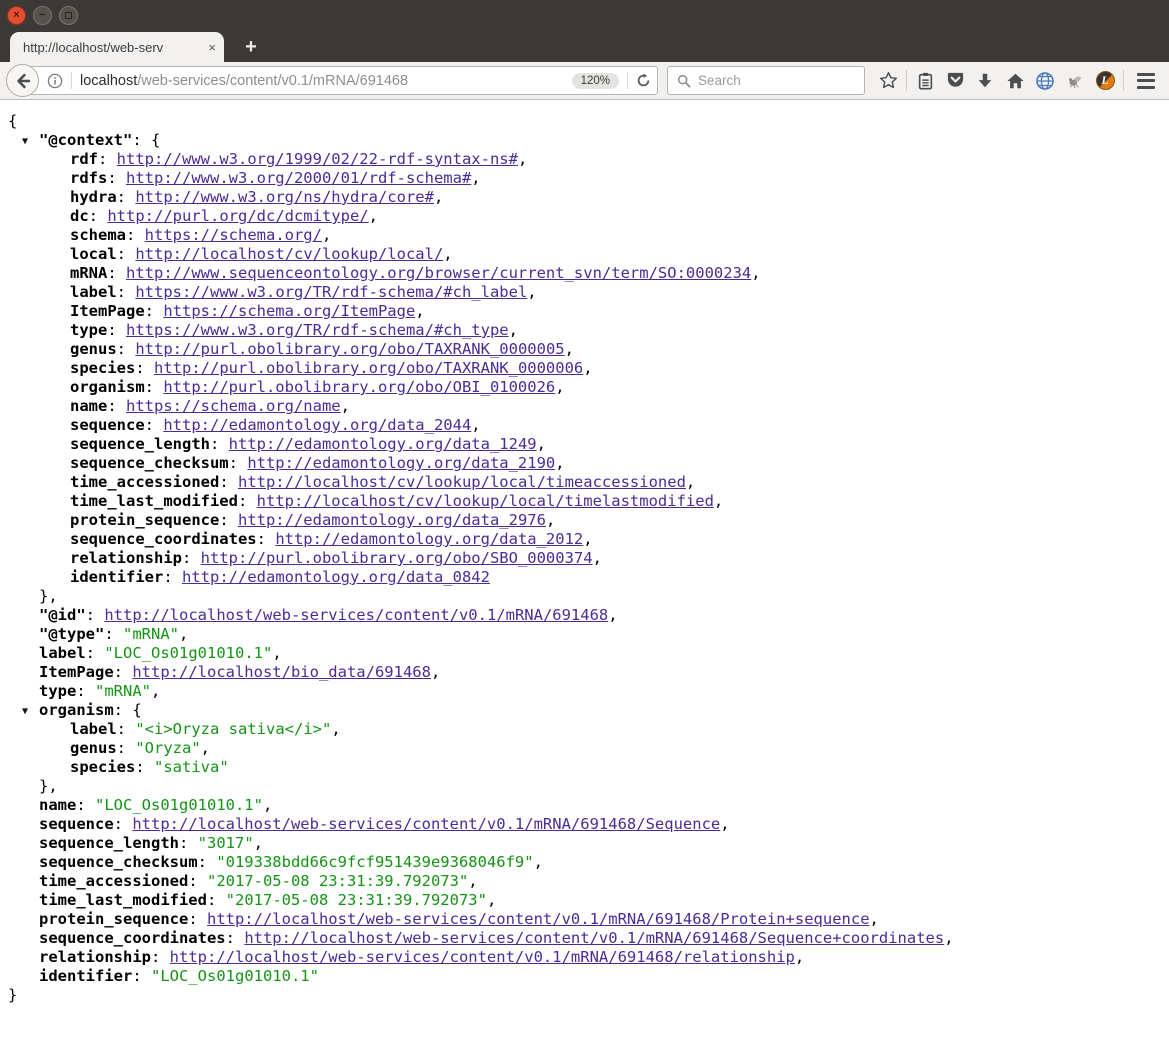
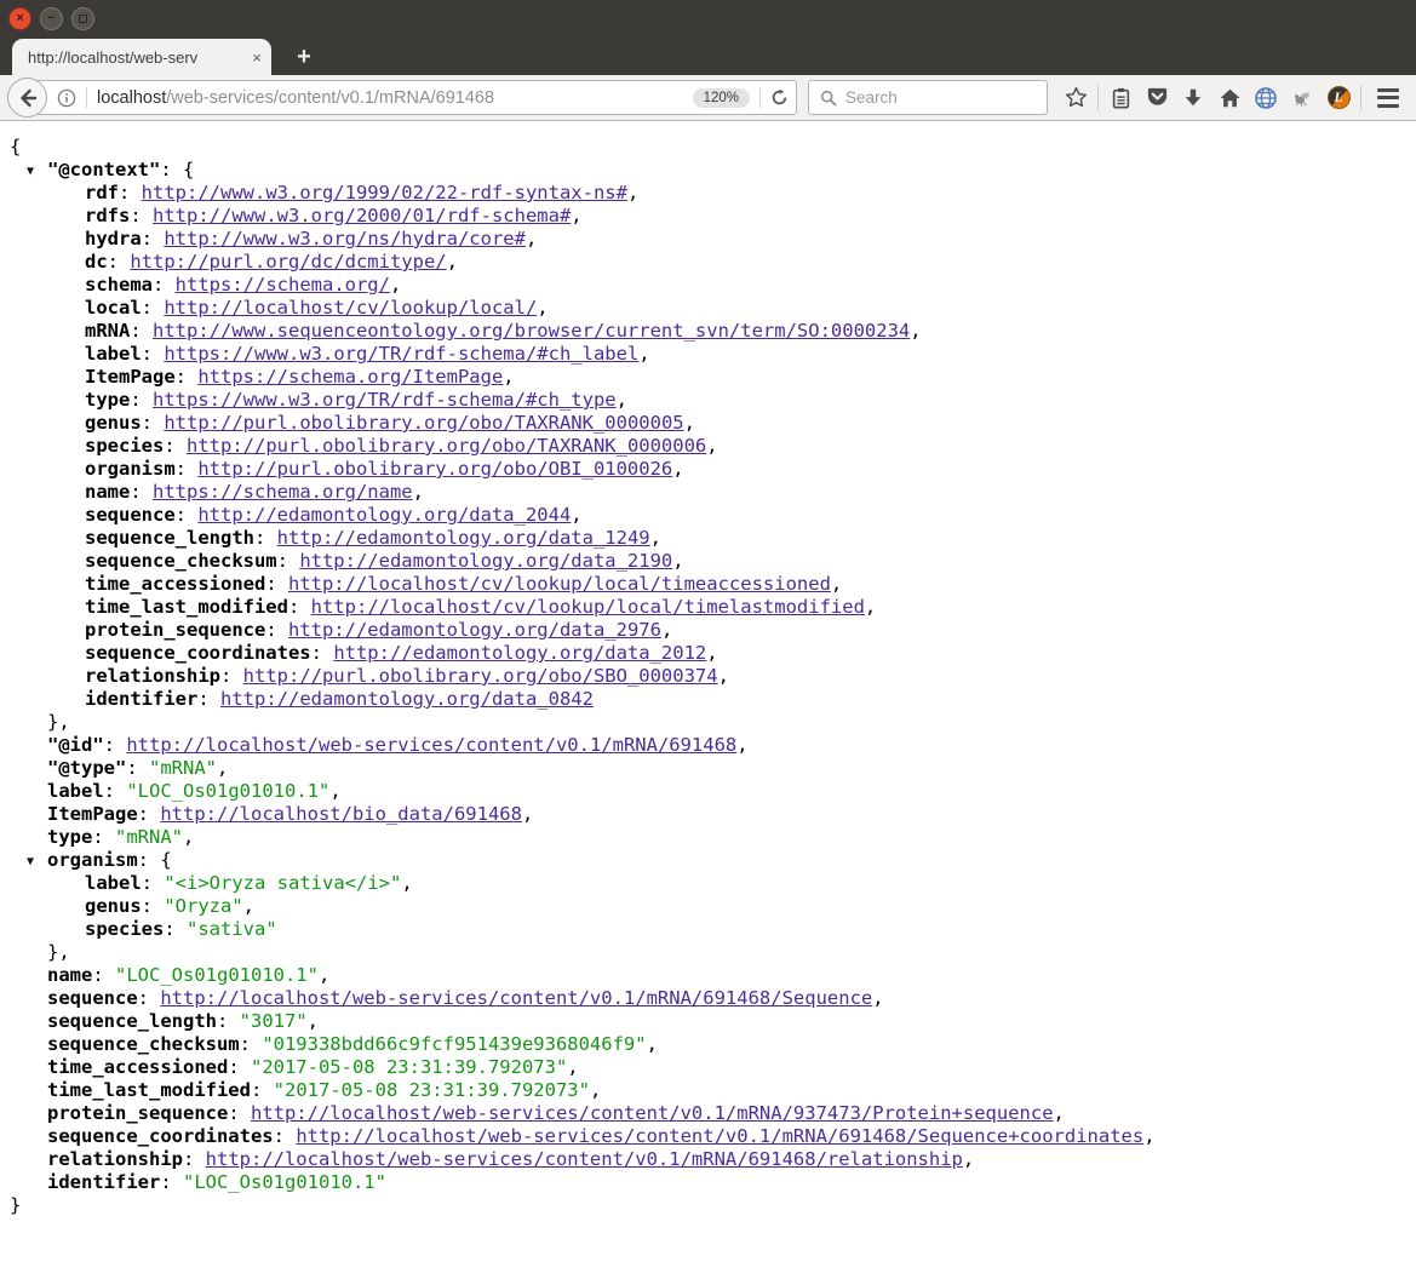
  ×
  −
  http://localhost/web-serv
  ×
  +
  localhost/web-services/content/v0.1/mRNA/691468
  120%
  Search
  L
  {
  ▼
  "@context": {
  rdf: http://www.w3.org/1999/02/22-rdf-syntax-ns#,
  rdfs: http://www.w3.org/2000/01/rdf-schema#,
  hydra: http://www.w3.org/ns/hydra/core#,
  dc: http://purl.org/dc/dcmitype/,
  schema: https://schema.org/,
  local: http://localhost/cv/lookup/local/,
  mRNA: http://www.sequenceontology.org/browser/current_svn/term/SO:0000234,
  label: https://www.w3.org/TR/rdf-schema/#ch_label,
  ItemPage: https://schema.org/ItemPage,
  type: https://www.w3.org/TR/rdf-schema/#ch_type,
  genus: http://purl.obolibrary.org/obo/TAXRANK_0000005,
  species: http://purl.obolibrary.org/obo/TAXRANK_0000006,
  organism: http://purl.obolibrary.org/obo/OBI_0100026,
  name: https://schema.org/name,
  sequence: http://edamontology.org/data_2044,
  sequence_length: http://edamontology.org/data_1249,
  sequence_checksum: http://edamontology.org/data_2190,
  time_accessioned: http://localhost/cv/lookup/local/timeaccessioned,
  time_last_modified: http://localhost/cv/lookup/local/timelastmodified,
  protein_sequence: http://edamontology.org/data_2976,
  sequence_coordinates: http://edamontology.org/data_2012,
  relationship: http://purl.obolibrary.org/obo/SBO_0000374,
  identifier: http://edamontology.org/data_0842
  },
  "@id": http://localhost/web-services/content/v0.1/mRNA/691468,
  "@type": "mRNA",
  label: "LOC_Os01g01010.1",
  ItemPage: http://localhost/bio_data/691468,
  type: "mRNA",
  ▼
  organism: {
  label: "<i>Oryza sativa</i>",
  genus: "Oryza",
  species: "sativa"
  },
  name: "LOC_Os01g01010.1",
  sequence: http://localhost/web-services/content/v0.1/mRNA/691468/Sequence,
  sequence_length: "3017",
  sequence_checksum: "019338bdd66c9fcf951439e9368046f9",
  time_accessioned: "2017-05-08 23:31:39.792073",
  time_last_modified: "2017-05-08 23:31:39.792073",
- protein_sequence: http://localhost/web-services/content/v0.1/mRNA/691468/Protein+sequence,
+ protein_sequence: http://localhost/web-services/content/v0.1/mRNA/937473/Protein+sequence,
  sequence_coordinates: http://localhost/web-services/content/v0.1/mRNA/691468/Sequence+coordinates,
  relationship: http://localhost/web-services/content/v0.1/mRNA/691468/relationship,
  identifier: "LOC_Os01g01010.1"
  }
